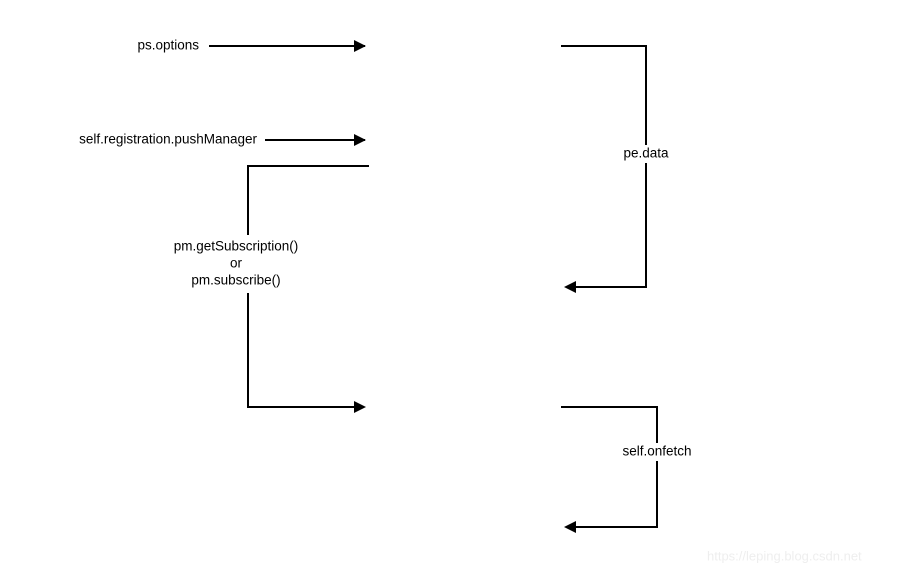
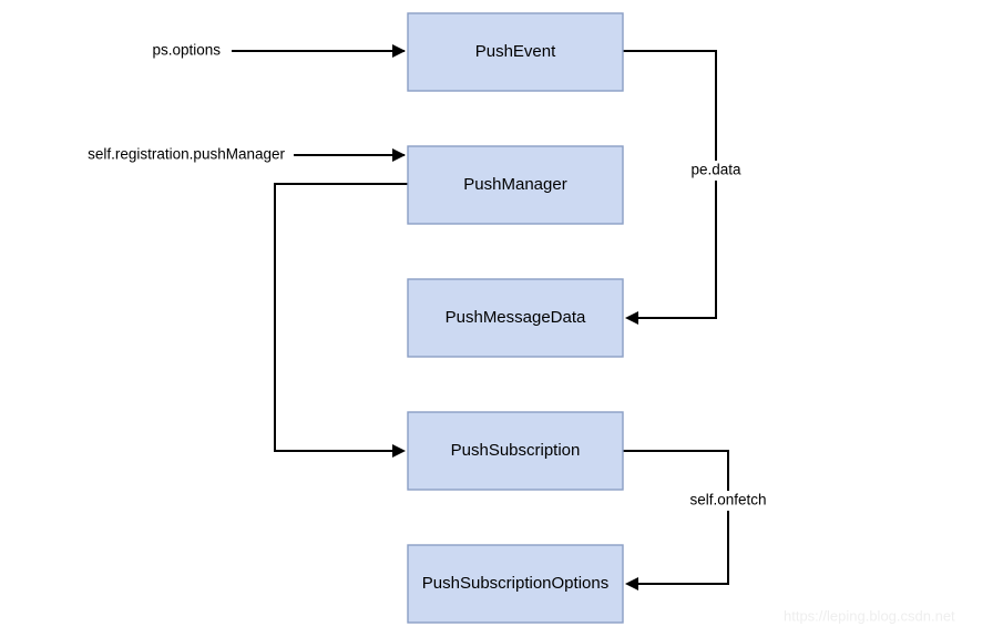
+ PushEvent
+ PushManager
+ PushMessageData
+ PushSubscription
+ PushSubscriptionOptions
  ps.options
  self.registration.pushManager
  pe.data
- pm.getSubscription()
- or
- pm.subscribe()
  self.onfetch
